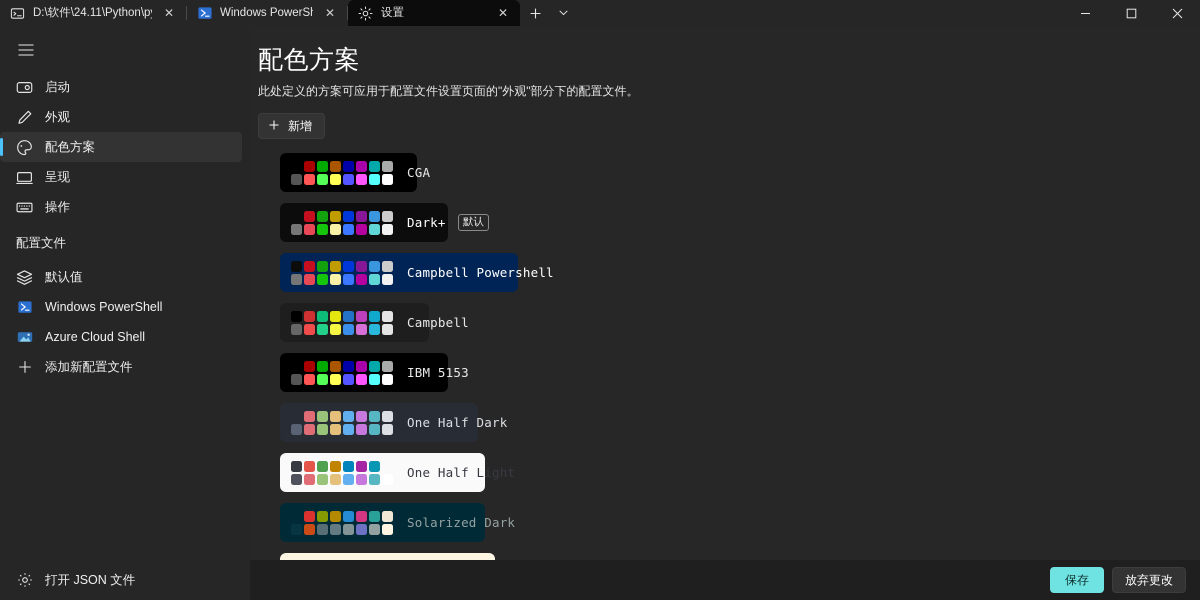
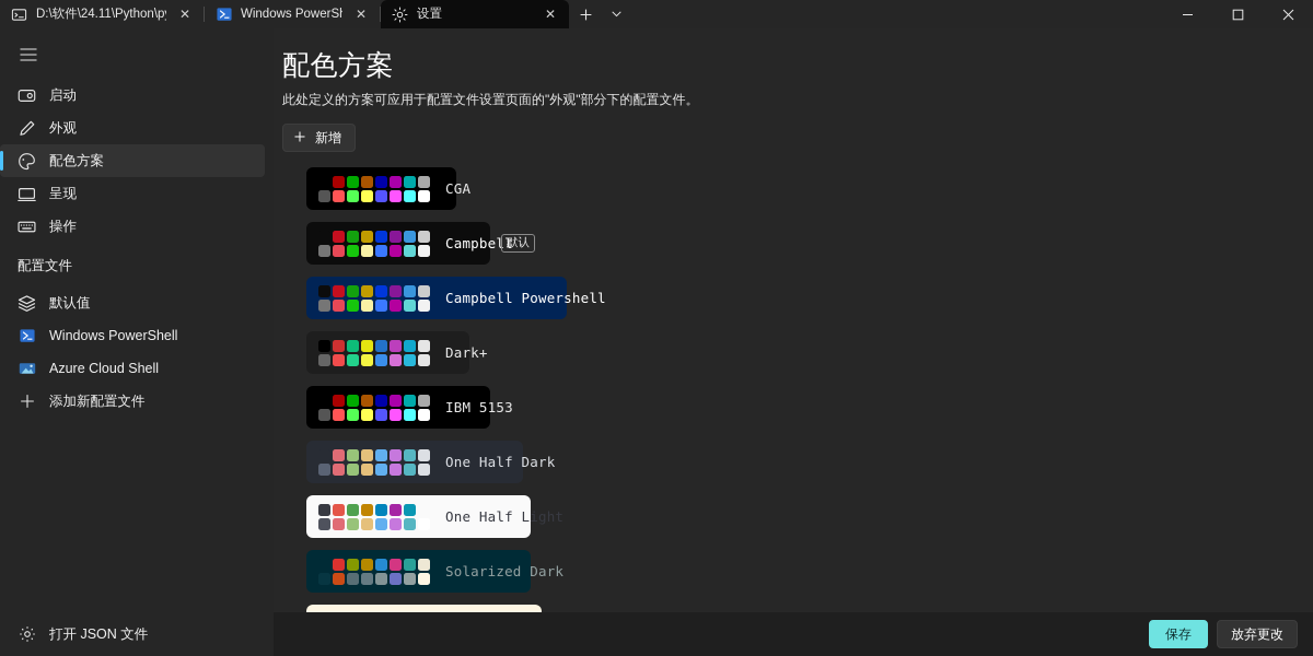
  D:\软件\24.11\Python\p
  ✕
  Windows PowerS
  ✕
  设置
  ✕
  启动
  外观
  配色方案
  呈现
  操作
  配置文件
  默认值
  Windows PowerShell
  Azure Cloud Shell
  添加新配置文件
  配色方案
  此处定义的方案可应用于配置文件设置页面的"外观"部分下的配置文件。
  新增
  CGA
- Dark+
+ Campbell
  默认
  Campbell Powershell
- Campbell
+ Dark+
  IBM 5153
  One Half Dark
  One Half Light
  Solarized Dark
  打开 JSON 文件
  保存
  放弃更改
